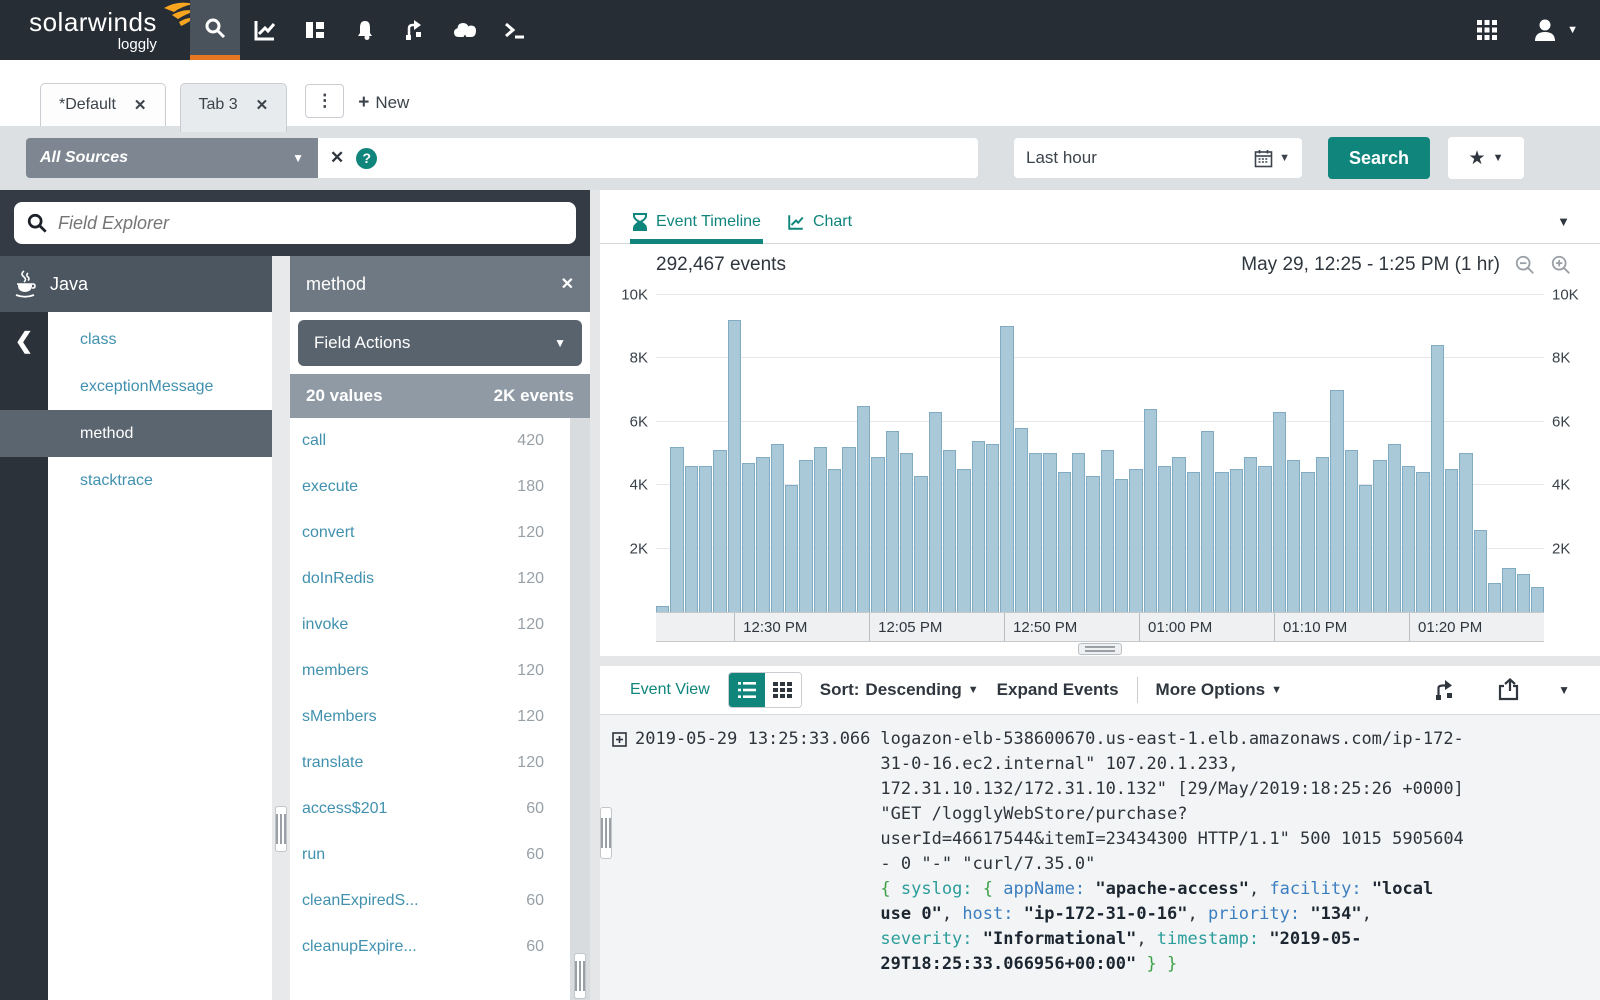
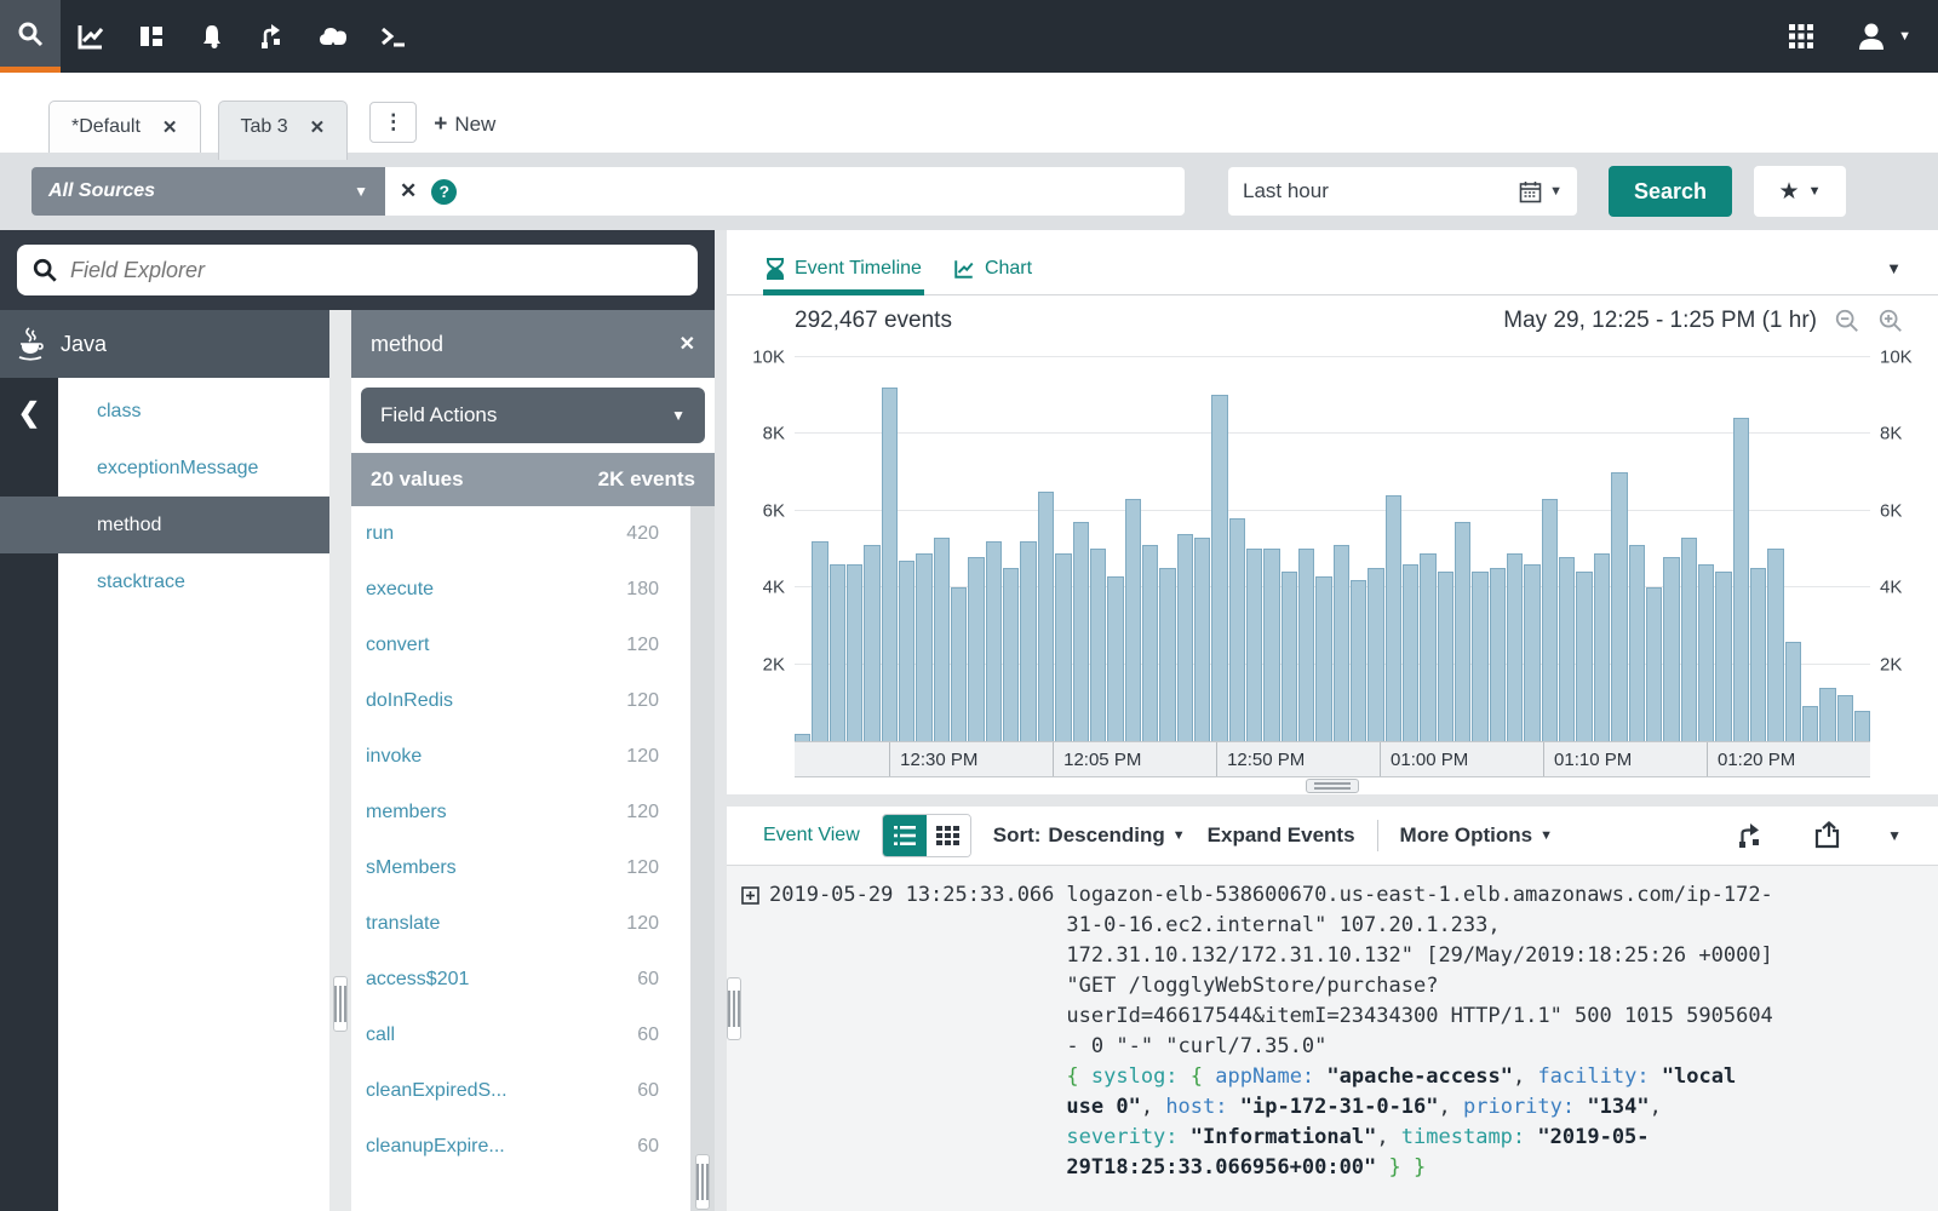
- solarwinds
- loggly
  ▼
  *Default
  ✕
  Tab 3
  ✕
  ⋮
  +
  New
  All Sources
  ▼
  ✕
  ?
  Last hour
  ▼
  Search
  ★
  ▼
  Field Explorer
  Java
  ❮
  class
  exceptionMessage
  method
  stacktrace
  method
  ✕
  Field Actions
  ▼
  20 values
  2K events
- call
+ run
  420
  execute
  180
  convert
  120
  doInRedis
  120
  invoke
  120
  members
  120
  sMembers
  120
  translate
  120
  access$201
  60
- run
+ call
  60
  cleanExpiredS...
  60
  cleanupExpire...
  60
  Event Timeline
  Chart
  ▼
  292,467 events
  May 29, 12:25 - 1:25 PM (1 hr)
  2K
  4K
  6K
  8K
  10K
  2K
  4K
  6K
  8K
  10K
  12:30 PM
  12:05 PM
  12:50 PM
  01:00 PM
  01:10 PM
  01:20 PM
  Event View
  Sort:
  Descending
  ▼
  Expand Events
  More Options
  ▼
  ▼
  2019-05-29 13:25:33.066
  logazon-elb-538600670.us-east-1.elb.amazonaws.com/ip-172-
  31-0-16.ec2.internal" 107.20.1.233,
  172.31.10.132/172.31.10.132" [29/May/2019:18:25:26 +0000]
  "GET /logglyWebStore/purchase?
  userId=46617544&itemI=23434300 HTTP/1.1" 500 1015 5905604
  - 0 "-" "curl/7.35.0"
  { syslog: { appName: "apache-access", facility: "local
  use 0", host: "ip-172-31-0-16", priority: "134",
  severity: "Informational", timestamp: "2019-05-
  29T18:25:33.066956+00:00" } }
